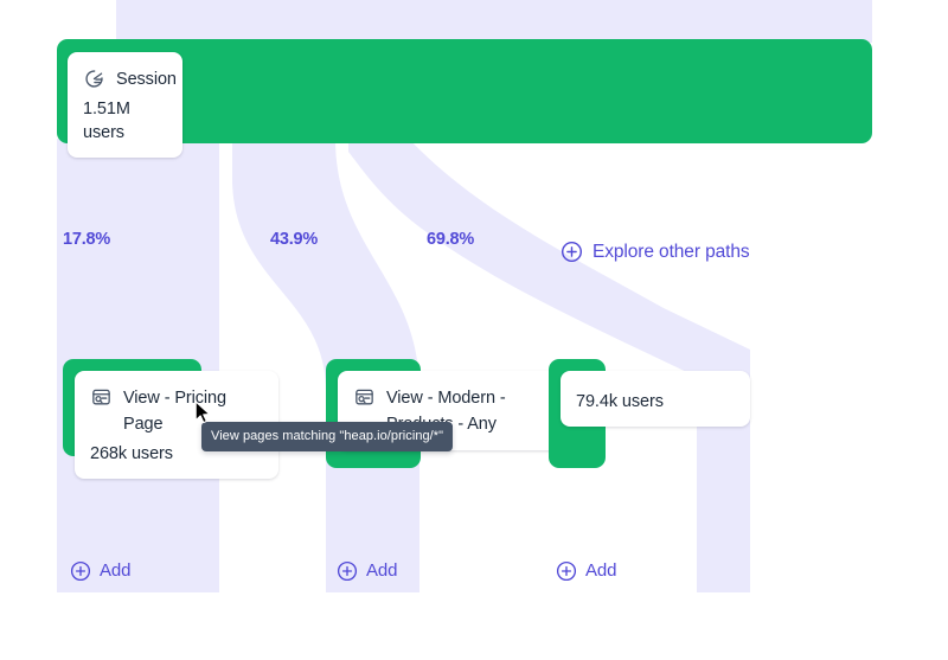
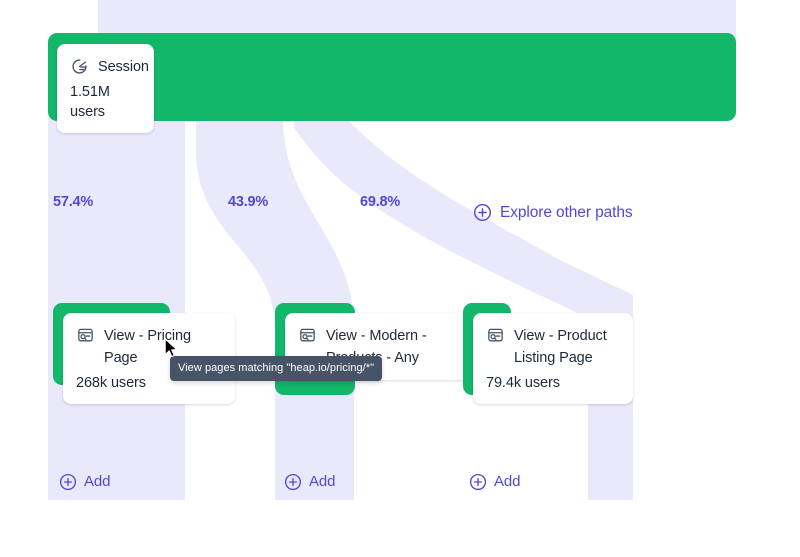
  Session
  1.51M users
- 17.8%
+ 57.4%
  43.9%
  69.8%
  Explore other paths
  View - Pricing Page
  268k users
  View - Modern -
+ View - Product
+ Listing Page
  79.4k users
  Add
  Add
  Add
  View pages matching "heap.io/pricing/*"
